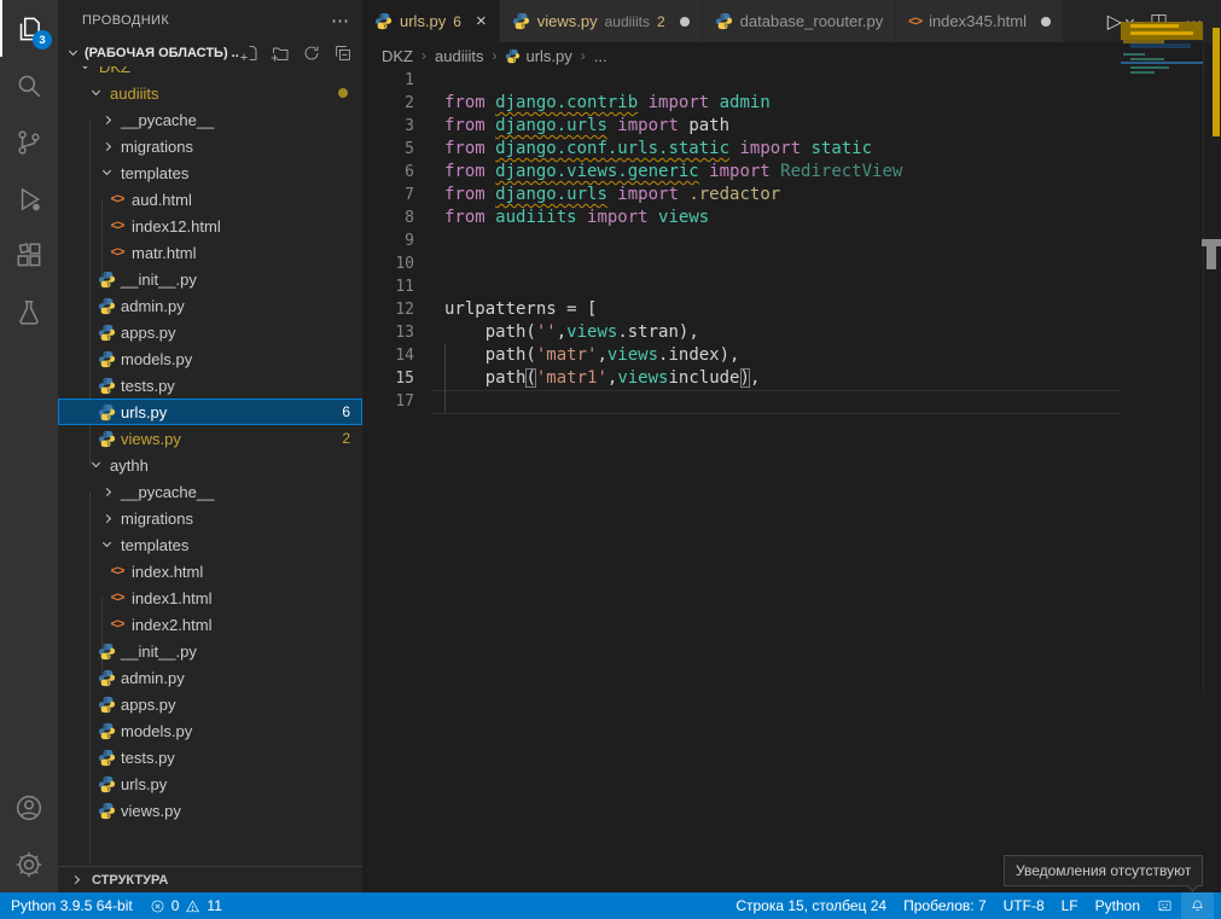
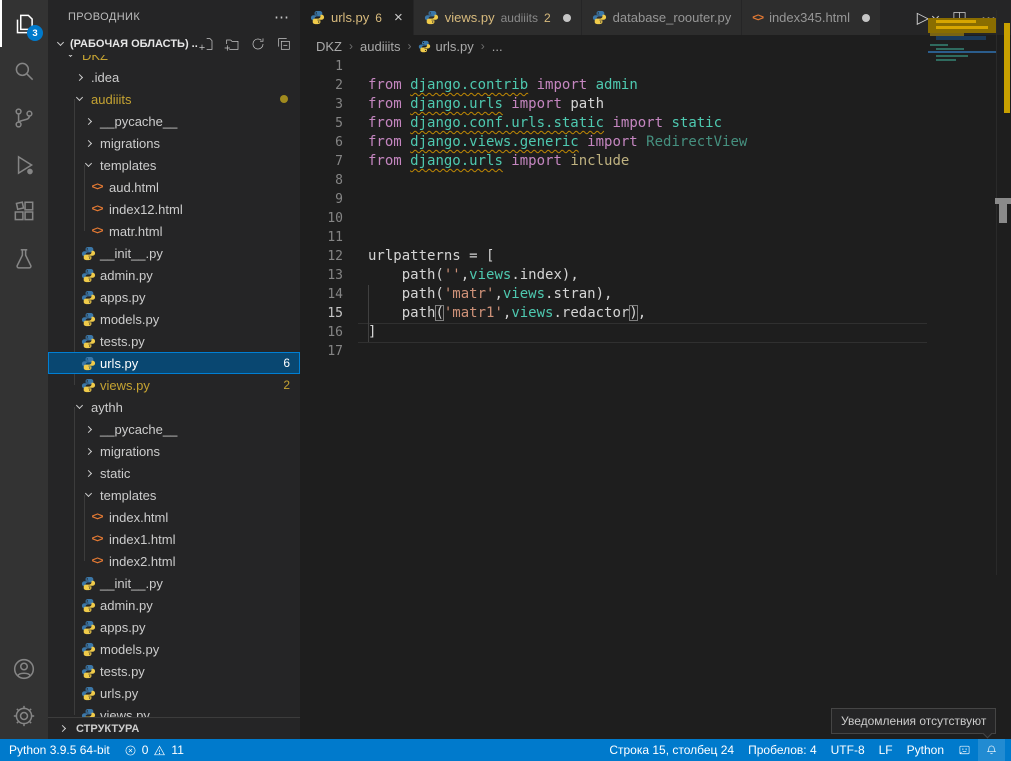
  3
  ПРОВОДНИК
  ⋯
  (РАБОЧАЯ ОБЛАСТЬ) ..
  DKZ
+ .idea
  audiiits
  __pycache__
  migrations
  templates
  <>
  aud.html
  <>
  index12.html
  <>
  matr.html
  __init__.py
  admin.py
  apps.py
  models.py
  tests.py
  urls.py
  6
  views.py
  2
  aythh
  __pycache__
  migrations
+ static
  templates
  <>
  index.html
  <>
  index1.html
  <>
  index2.html
  __init__.py
  admin.py
  apps.py
  models.py
  tests.py
  urls.py
  views.py
  СТРУКТУРА
  urls.py
  6
  ×
  views.py
  audiiits
  2
  database_roouter.py
  <>
  index345.html
  ▷
  DKZ
  ›
  audiiits
  ›
  urls.py
  ›
  ...
  1
  2
  from django.contrib import admin
  3
  from django.urls import path
  5
  from django.conf.urls.static import static
  6
  from django.views.generic import RedirectView
  7
- from django.urls import .redactor
+ from django.urls import include
  8
- from audiiits import views
  9
  10
  11
  12
  urlpatterns = [
  13
- path('',views.stran),
+ path('',views.index),
  14
- path('matr',views.index),
+ path('matr',views.stran),
  15
- path('matr1',viewsinclude),
+ path('matr1',views.redactor),
+ 16
+ ]
  17
  Python 3.9.5 64-bit
  0
  11
  Строка 15, столбец 24
- Пробелов: 7
+ Пробелов: 4
  UTF-8
  LF
  Python
  Уведомления отсутствуют
